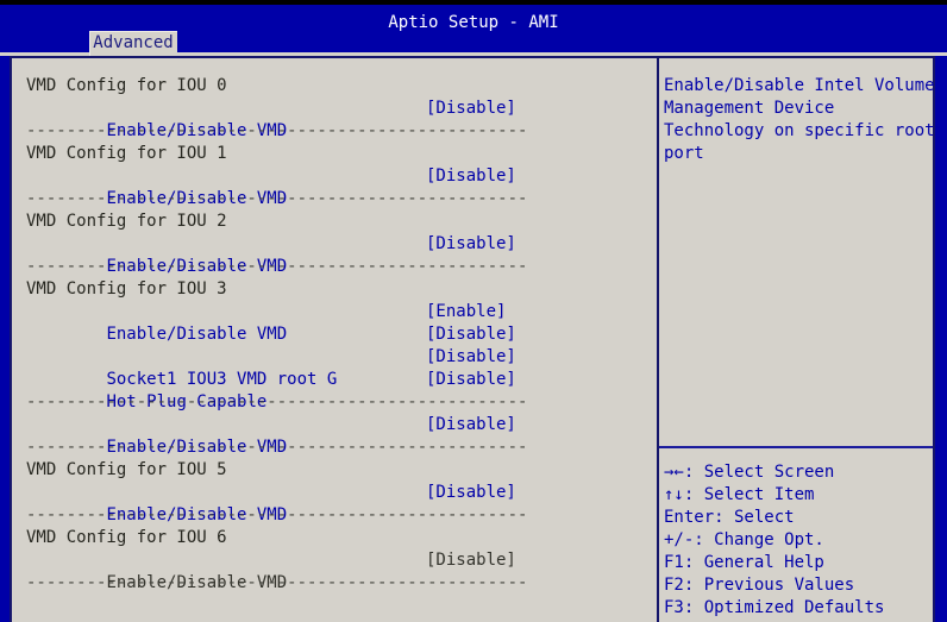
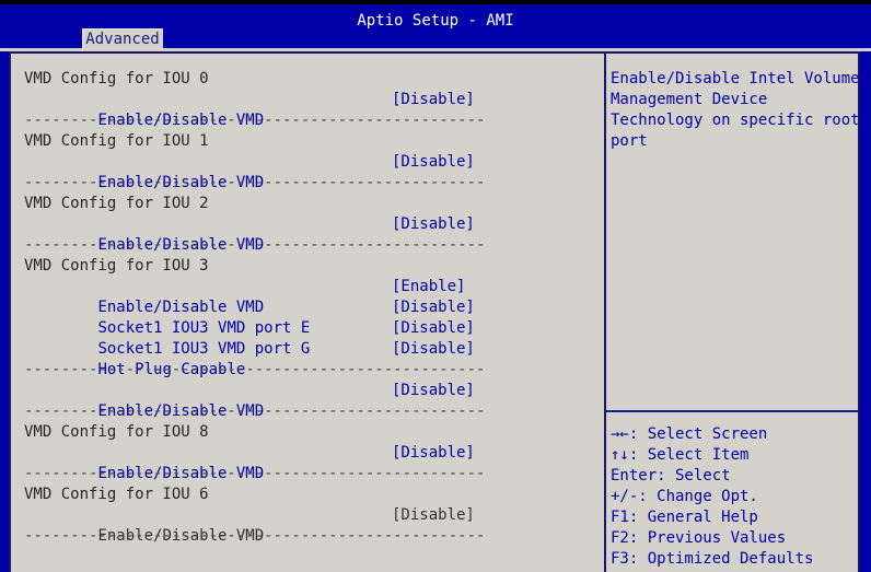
  Aptio Setup - AMI
  Advanced
  VMD Config for IOU 0
  Enable/Disable VMD
  [Disable]
  --------------------------------------------------
  VMD Config for IOU 1
  Enable/Disable VMD
  [Disable]
  --------------------------------------------------
  VMD Config for IOU 2
  Enable/Disable VMD
  [Disable]
  --------------------------------------------------
  VMD Config for IOU 3
  Enable/Disable VMD
  [Enable]
+ Socket1 IOU3 VMD port E
  [Disable]
- Socket1 IOU3 VMD root G
+ Socket1 IOU3 VMD port G
  [Disable]
  Hot Plug Capable
  [Disable]
  --------------------------------------------------
  Enable/Disable VMD
  [Disable]
  --------------------------------------------------
- VMD Config for IOU 5
+ VMD Config for IOU 8
  Enable/Disable VMD
  [Disable]
  --------------------------------------------------
  VMD Config for IOU 6
  Enable/Disable VMD
  [Disable]
  --------------------------------------------------
  Enable/Disable Intel Volume Management Device Technology on specific root port
  →←: Select Screen
  ↑↓: Select Item
  Enter: Select
  +/-: Change Opt.
  F1: General Help
  F2: Previous Values
  F3: Optimized Defaults
